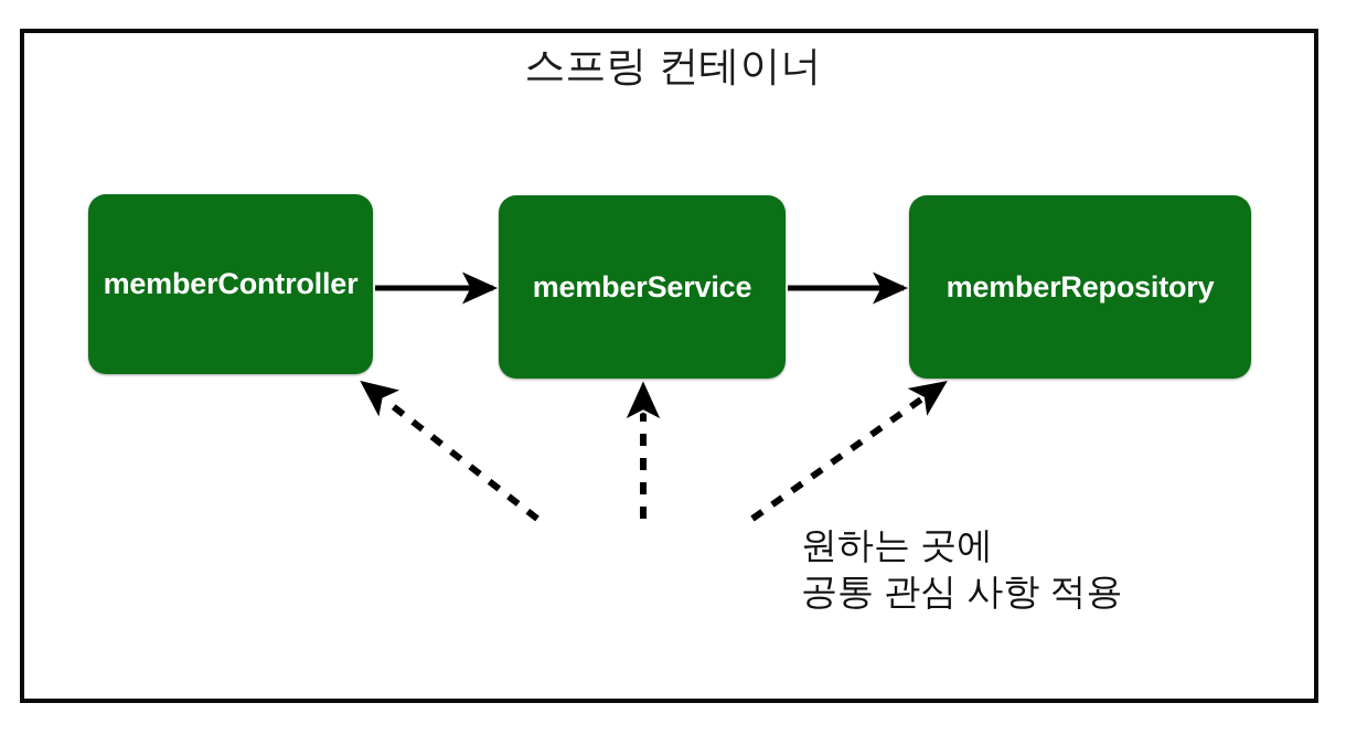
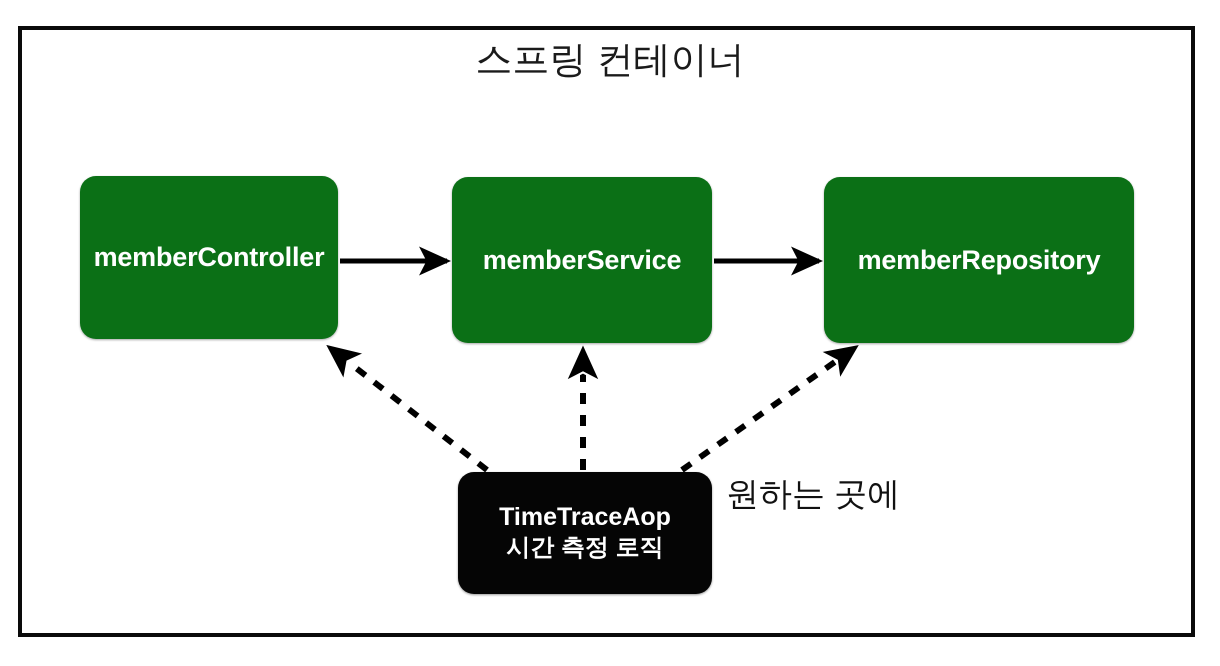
  스프링 컨테이너
  memberController
  memberService
  memberRepository
+ TimeTraceAop
+ 시간 측정 로직
  원하는 곳에
- 공통 관심 사항 적용
